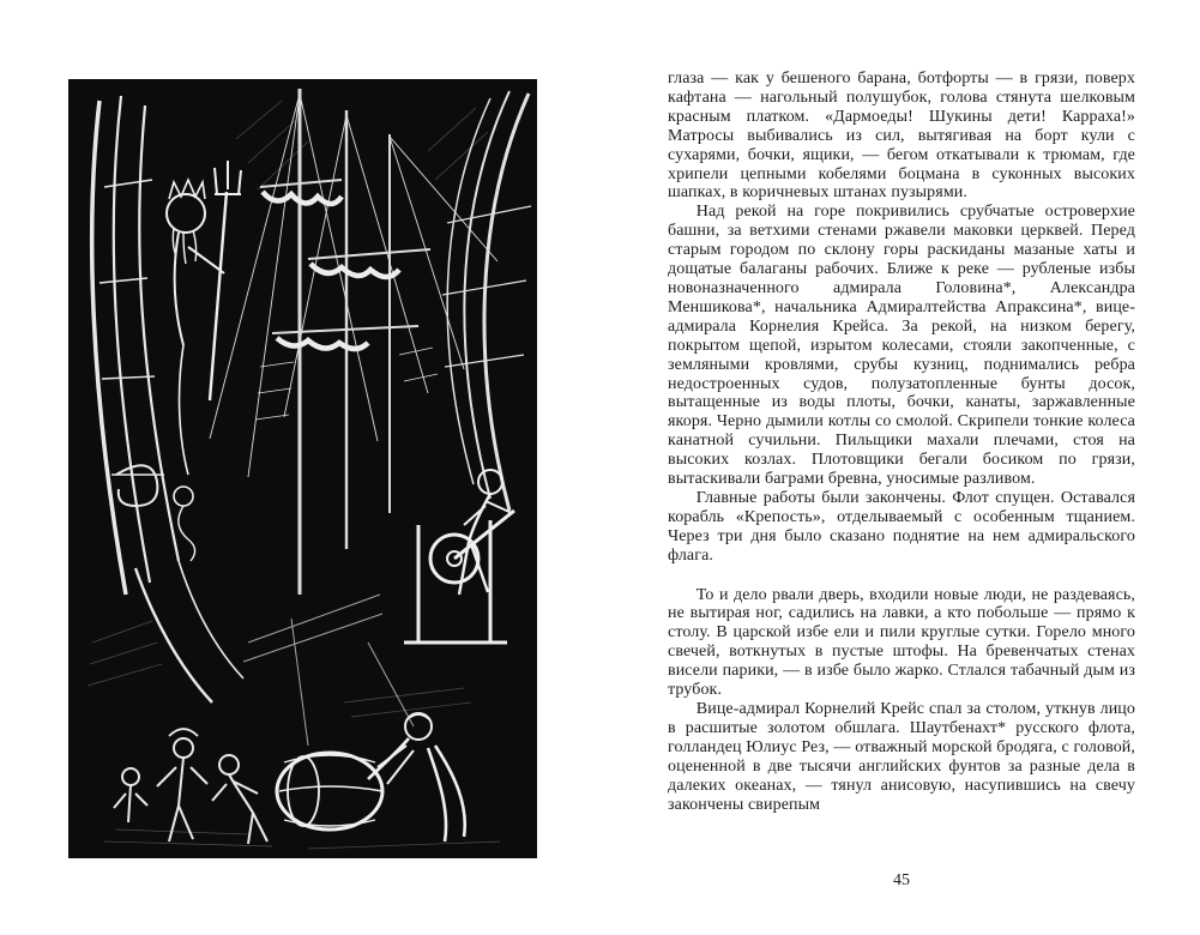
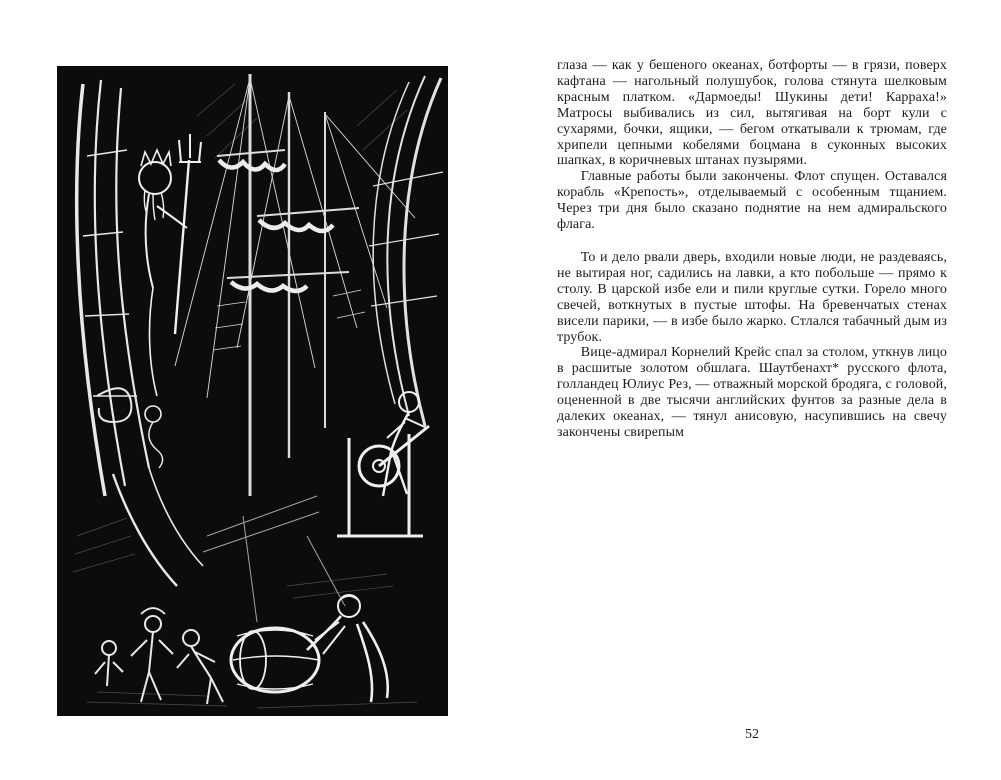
- глаза — как у бешеного барана, ботфорты — в грязи, поверх кафтана — нагольный полушубок, голова стянута шелковым красным платком. «Дармоеды! Шукины дети! Карраха!» Матросы выбивались из сил, вытягивая на борт кули с сухарями, бочки, ящики, — бегом откатывали к трюмам, где хрипели цепными кобелями боцмана в суконных высоких шапках, в коричневых штанах пузырями.
+ глаза — как у бешеного океанах, ботфорты — в грязи, поверх кафтана — нагольный полушубок, голова стянута шелковым красным платком. «Дармоеды! Шукины дети! Карраха!» Матросы выбивались из сил, вытягивая на борт кули с сухарями, бочки, ящики, — бегом откатывали к трюмам, где хрипели цепными кобелями боцмана в суконных высоких шапках, в коричневых штанах пузырями.
- Над рекой на горе покривились срубчатые островерхие башни, за ветхими стенами ржавели маковки церквей. Перед старым городом по склону горы раскиданы мазаные хаты и дощатые балаганы рабочих. Ближе к реке — рубленые избы новоназначенного адмирала Головина*, Александра Меншикова*, начальника Адмиралтейства Апраксина*, вице-адмирала Корнелия Крейса. За рекой, на низком берегу, покрытом щепой, изрытом колесами, стояли закопченные, с земляными кровлями, срубы кузниц, поднимались ребра недостроенных судов, полузатопленные бунты досок, вытащенные из воды плоты, бочки, канаты, заржавленные якоря. Черно дымили котлы со смолой. Скрипели тонкие колеса канатной сучильни. Пильщики махали плечами, стоя на высоких козлах. Плотовщики бегали босиком по грязи, вытаскивали баграми бревна, уносимые разливом.
  Главные работы были закончены. Флот спущен. Оставался корабль «Крепость», отделываемый с особенным тщанием. Через три дня было сказано поднятие на нем адмиральского флага.
  То и дело рвали дверь, входили новые люди, не раздеваясь, не вытирая ног, садились на лавки, а кто побольше — прямо к столу. В царской избе ели и пили круглые сутки. Горело много свечей, воткнутых в пустые штофы. На бревенчатых стенах висели парики, — в избе было жарко. Стлался табачный дым из трубок.
  Вице-адмирал Корнелий Крейс спал за столом, уткнув лицо в расшитые золотом обшлага. Шаутбенахт* русского флота, голландец Юлиус Рез, — отважный морской бродяга, с головой, оцененной в две тысячи английских фунтов за разные дела в далеких океанах, — тянул анисовую, насупившись на свечу закончены свирепым
- 45
+ 52
